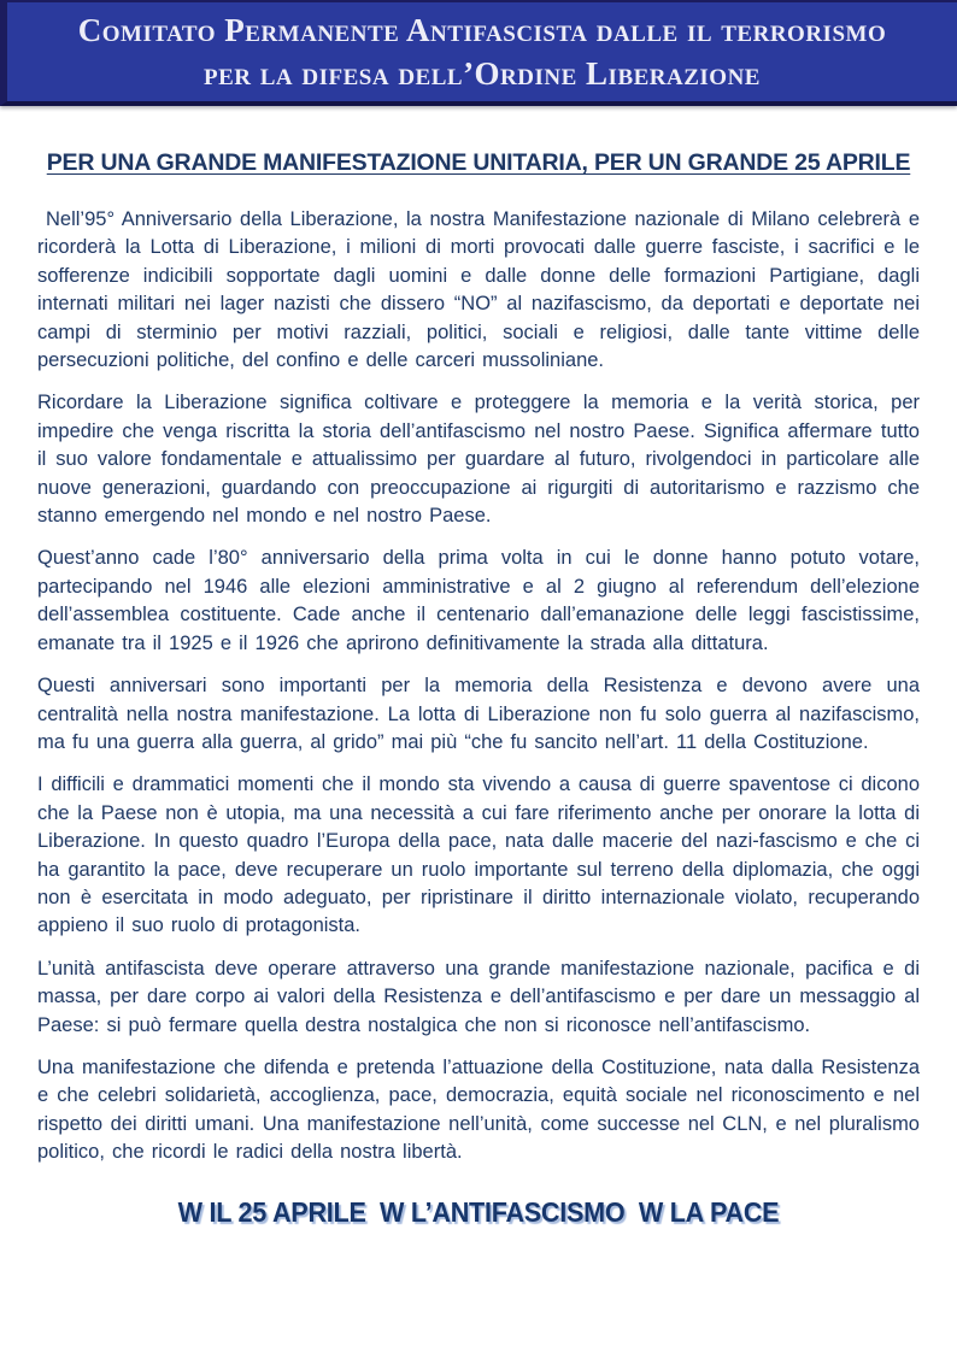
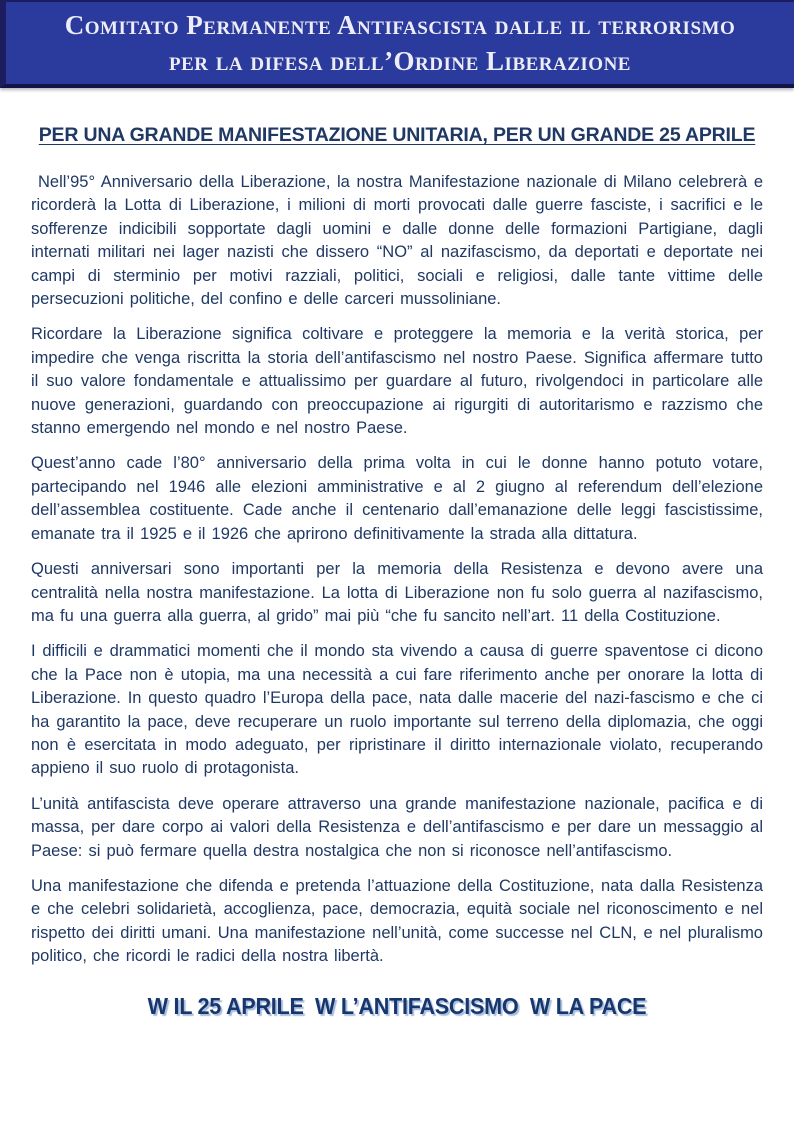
  Comitato Permanente Antifascista dalle il terrorismo
  per la difesa dell’Ordine Liberazione
  PER UNA GRANDE MANIFESTAZIONE UNITARIA, PER UN GRANDE 25 APRILE
  Nell’95° Anniversario della Liberazione, la nostra Manifestazione nazionale di Milano celebrerà e ricorderà la Lotta di Liberazione, i milioni di morti provocati dalle guerre fasciste, i sacrifici e le sofferenze indicibili sopportate dagli uomini e dalle donne delle formazioni Partigiane, dagli internati militari nei lager nazisti che dissero “NO” al nazifascismo, da deportati e deportate nei campi di sterminio per motivi razziali, politici, sociali e religiosi, dalle tante vittime delle persecuzioni politiche, del confino e delle carceri mussoliniane.
  Ricordare la Liberazione significa coltivare e proteggere la memoria e la verità storica, per impedire che venga riscritta la storia dell’antifascismo nel nostro Paese. Significa affermare tutto il suo valore fondamentale e attualissimo per guardare al futuro, rivolgendoci in particolare alle nuove generazioni, guardando con preoccupazione ai rigurgiti di autoritarismo e razzismo che stanno emergendo nel mondo e nel nostro Paese.
  Quest’anno cade l’80° anniversario della prima volta in cui le donne hanno potuto votare, partecipando nel 1946 alle elezioni amministrative e al 2 giugno al referendum dell’elezione dell’assemblea costituente. Cade anche il centenario dall’emanazione delle leggi fascistissime, emanate tra il 1925 e il 1926 che aprirono definitivamente la strada alla dittatura.
  Questi anniversari sono importanti per la memoria della Resistenza e devono avere una centralità nella nostra manifestazione. La lotta di Liberazione non fu solo guerra al nazifascismo, ma fu una guerra alla guerra, al grido” mai più “che fu sancito nell’art. 11 della Costituzione.
- I difficili e drammatici momenti che il mondo sta vivendo a causa di guerre spaventose ci dicono che la Paese non è utopia, ma una necessità a cui fare riferimento anche per onorare la lotta di Liberazione. In questo quadro l’Europa della pace, nata dalle macerie del nazi-fascismo e che ci ha garantito la pace, deve recuperare un ruolo importante sul terreno della diplomazia, che oggi non è esercitata in modo adeguato, per ripristinare il diritto internazionale violato, recuperando appieno il suo ruolo di protagonista.
+ I difficili e drammatici momenti che il mondo sta vivendo a causa di guerre spaventose ci dicono che la Pace non è utopia, ma una necessità a cui fare riferimento anche per onorare la lotta di Liberazione. In questo quadro l’Europa della pace, nata dalle macerie del nazi-fascismo e che ci ha garantito la pace, deve recuperare un ruolo importante sul terreno della diplomazia, che oggi non è esercitata in modo adeguato, per ripristinare il diritto internazionale violato, recuperando appieno il suo ruolo di protagonista.
  L’unità antifascista deve operare attraverso una grande manifestazione nazionale, pacifica e di massa, per dare corpo ai valori della Resistenza e dell’antifascismo e per dare un messaggio al Paese: si può fermare quella destra nostalgica che non si riconosce nell’antifascismo.
  Una manifestazione che difenda e pretenda l’attuazione della Costituzione, nata dalla Resistenza e che celebri solidarietà, accoglienza, pace, democrazia, equità sociale nel riconoscimento e nel rispetto dei diritti umani. Una manifestazione nell’unità, come successe nel CLN, e nel pluralismo politico, che ricordi le radici della nostra libertà.
  W IL 25 APRILE W L’ANTIFASCISMO W LA PACE
